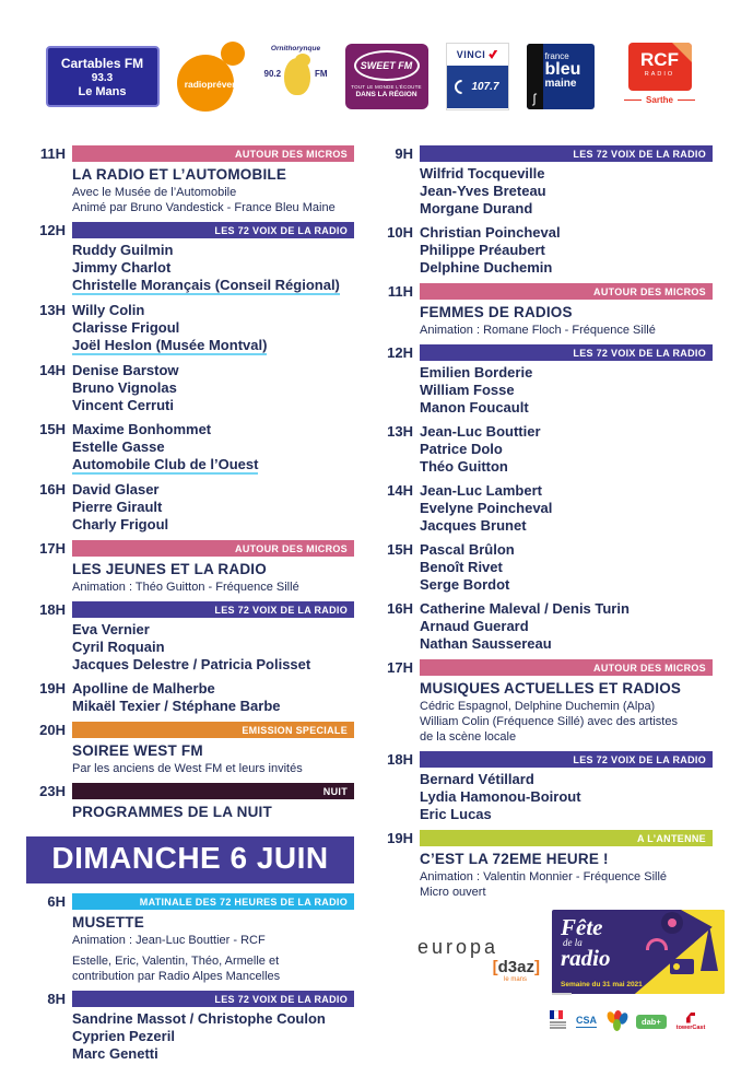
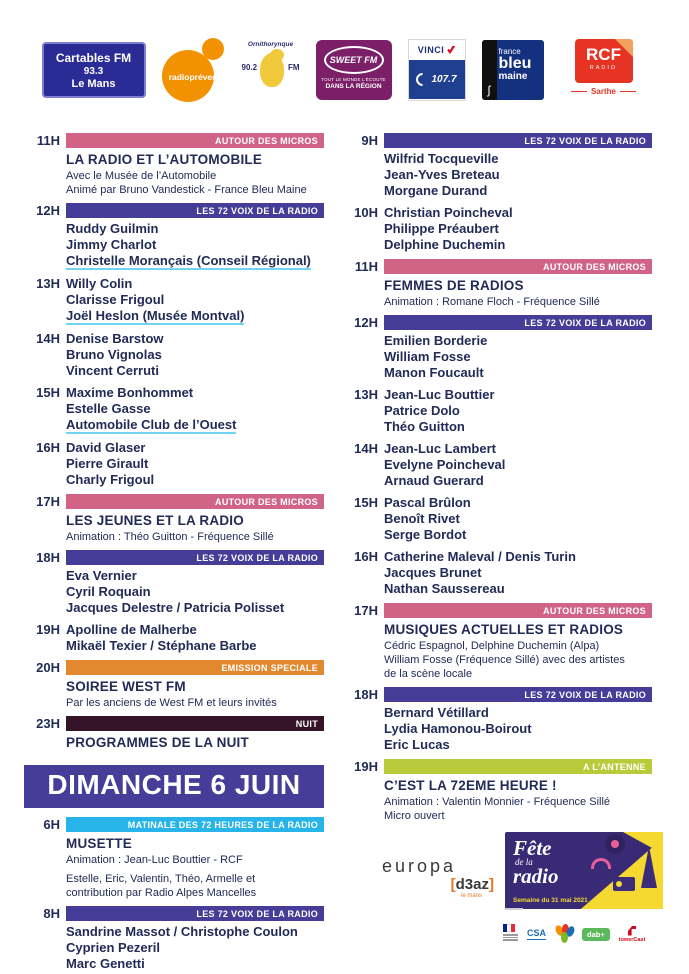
  Cartables FM
  93.3
  Le Mans
  radioprévert
  90.2
  FM
  SWEET FM
  VINCI
  107.7
  ʃ
  france
  bleu
  maine
  RCF
  Sarthe
  11H
  AUTOUR DES MICROS
  LA RADIO ET L’AUTOMOBILE
  Avec le Musée de l’Automobile
  Animé par Bruno Vandestick - France Bleu Maine
  12H
  LES 72 VOIX DE LA RADIO
  Ruddy Guilmin
  Jimmy Charlot
  Christelle Morançais (Conseil Régional)
  13H
  Willy Colin
  Clarisse Frigoul
  Joël Heslon (Musée Montval)
  14H
  Denise Barstow
  Bruno Vignolas
  Vincent Cerruti
  15H
  Maxime Bonhommet
  Estelle Gasse
  Automobile Club de l’Ouest
  16H
  David Glaser
  Pierre Girault
  Charly Frigoul
  17H
  AUTOUR DES MICROS
  LES JEUNES ET LA RADIO
  Animation : Théo Guitton - Fréquence Sillé
  18H
  LES 72 VOIX DE LA RADIO
  Eva Vernier
  Cyril Roquain
  Jacques Delestre / Patricia Polisset
  19H
  Apolline de Malherbe
  Mikaël Texier / Stéphane Barbe
  20H
  EMISSION SPECIALE
  SOIREE WEST FM
  Par les anciens de West FM et leurs invités
  23H
  NUIT
  PROGRAMMES DE LA NUIT
  DIMANCHE 6 JUIN
  6H
  MATINALE DES 72 HEURES DE LA RADIO
  MUSETTE
  Animation : Jean-Luc Bouttier - RCF
  Estelle, Eric, Valentin, Théo, Armelle et
  contribution par Radio Alpes Mancelles
  8H
  LES 72 VOIX DE LA RADIO
  Sandrine Massot / Christophe Coulon
  Cyprien Pezeril
  Marc Genetti
  9H
  LES 72 VOIX DE LA RADIO
  Wilfrid Tocqueville
  Jean-Yves Breteau
  Morgane Durand
  10H
  Christian Poincheval
  Philippe Préaubert
  Delphine Duchemin
  11H
  AUTOUR DES MICROS
  FEMMES DE RADIOS
  Animation : Romane Floch - Fréquence Sillé
  12H
  LES 72 VOIX DE LA RADIO
  Emilien Borderie
  William Fosse
  Manon Foucault
  13H
  Jean-Luc Bouttier
  Patrice Dolo
  Théo Guitton
  14H
  Jean-Luc Lambert
  Evelyne Poincheval
- Jacques Brunet
+ Arnaud Guerard
  15H
  Pascal Brûlon
  Benoît Rivet
  Serge Bordot
  16H
  Catherine Maleval / Denis Turin
- Arnaud Guerard
+ Jacques Brunet
  Nathan Saussereau
  17H
  AUTOUR DES MICROS
  MUSIQUES ACTUELLES ET RADIOS
  Cédric Espagnol, Delphine Duchemin (Alpa)
- William Colin (Fréquence Sillé) avec des artistes
+ William Fosse (Fréquence Sillé) avec des artistes
  de la scène locale
  18H
  LES 72 VOIX DE LA RADIO
  Bernard Vétillard
  Lydia Hamonou-Boirout
  Eric Lucas
  19H
  A L’ANTENNE
  C’EST LA 72EME HEURE !
  Animation : Valentin Monnier - Fréquence Sillé
  Micro ouvert
  europa
  [d3az]
  Fête
  de la
  radio
  CSA
  dab+
